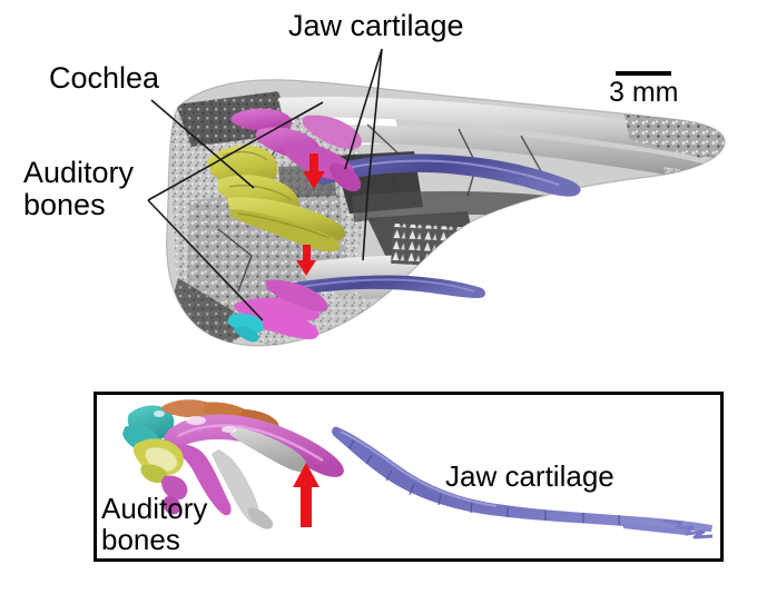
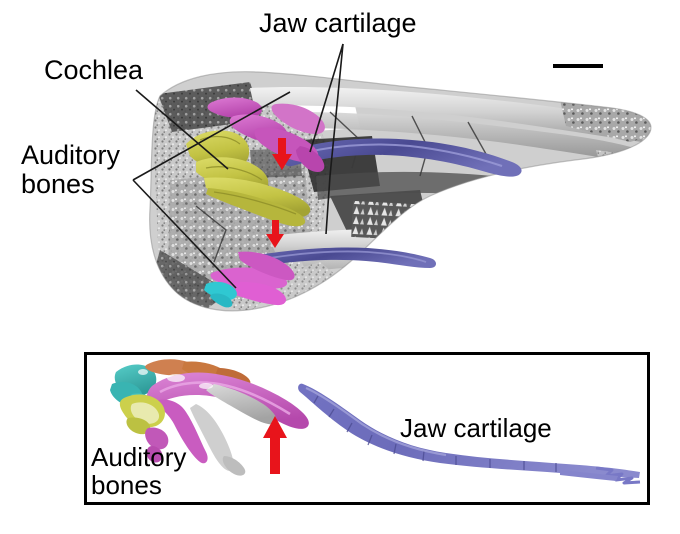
  Cochlea
  Jaw cartilage
  Auditory
  bones
- 3 mm
  Auditory
  bones
  Jaw cartilage
